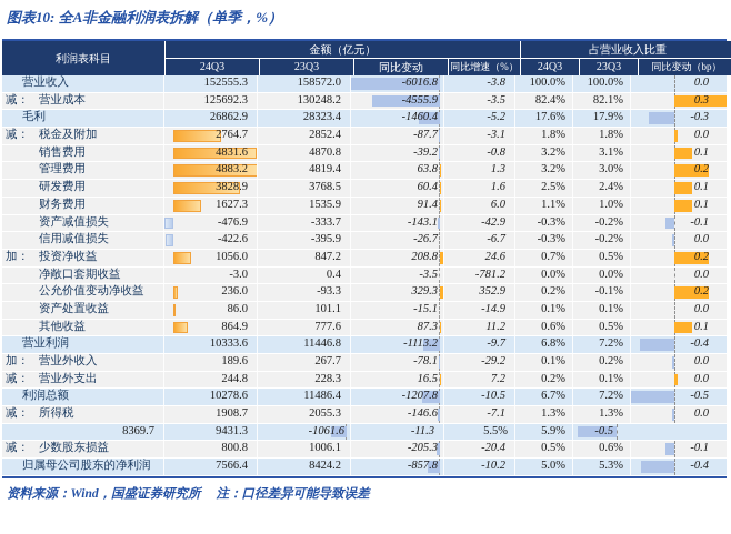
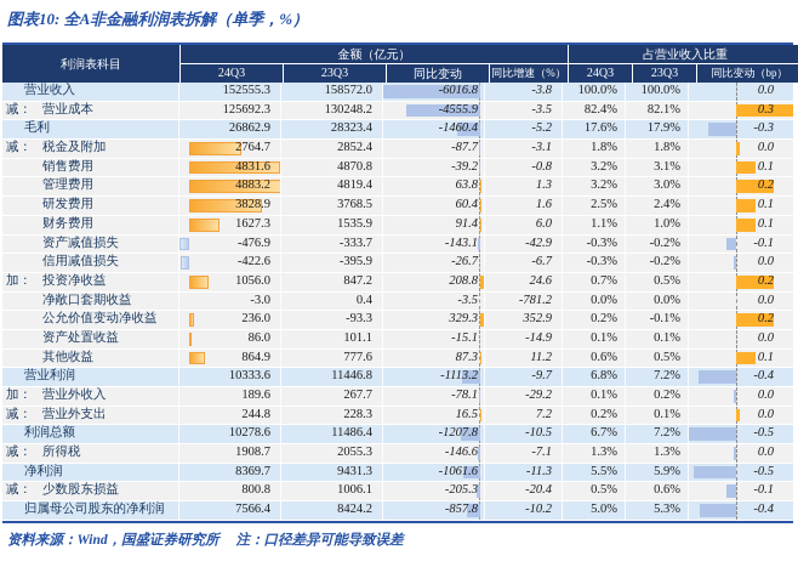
  图表10: 全A非金融利润表拆解（单季，%）
  利润表科目
  金额（亿元）
  占营业收入比重
  24Q3
  23Q3
  同比变动
  同比增速（%）
  24Q3
  23Q3
  同比变动（bp）
  营业收入
  152555.3
  158572.0
  -6016.8
  -3.8
  100.0%
  100.0%
  0.0
  减：
  营业成本
  125692.3
  130248.2
  -4555.9
  -3.5
  82.4%
  82.1%
  0.3
  毛利
  26862.9
  28323.4
  -1460.4
  -5.2
  17.6%
  17.9%
  -0.3
  减：
  税金及附加
  2764.7
  2852.4
  -87.7
  -3.1
  1.8%
  1.8%
  0.0
  销售费用
  4831.6
  4870.8
  -39.2
  -0.8
  3.2%
  3.1%
  0.1
  管理费用
  4883.2
  4819.4
  63.8
  1.3
  3.2%
  3.0%
  0.2
  研发费用
  3828.9
  3768.5
  60.4
  1.6
  2.5%
  2.4%
  0.1
  财务费用
  1627.3
  1535.9
  91.4
  6.0
  1.1%
  1.0%
  0.1
  资产减值损失
  -476.9
  -333.7
  -143.1
  -42.9
  -0.3%
  -0.2%
  -0.1
  信用减值损失
  -422.6
  -395.9
  -26.7
  -6.7
  -0.3%
  -0.2%
  0.0
  加：
  投资净收益
  1056.0
  847.2
  208.8
  24.6
  0.7%
  0.5%
  0.2
  净敞口套期收益
  -3.0
  0.4
  -3.5
  -781.2
  0.0%
  0.0%
  0.0
  公允价值变动净收益
  236.0
  -93.3
  329.3
  352.9
  0.2%
  -0.1%
  0.2
  资产处置收益
  86.0
  101.1
  -15.1
  -14.9
  0.1%
  0.1%
  0.0
  其他收益
  864.9
  777.6
  87.3
  11.2
  0.6%
  0.5%
  0.1
  营业利润
  10333.6
  11446.8
  -1113.2
  -9.7
  6.8%
  7.2%
  -0.4
  加：
  营业外收入
  189.6
  267.7
  -78.1
  -29.2
  0.1%
  0.2%
  0.0
  减：
  营业外支出
  244.8
  228.3
  16.5
  7.2
  0.2%
  0.1%
  0.0
  利润总额
  10278.6
  11486.4
  -1207.8
  -10.5
  6.7%
  7.2%
  -0.5
  减：
  所得税
  1908.7
  2055.3
  -146.6
  -7.1
  1.3%
  1.3%
  0.0
+ 净利润
  8369.7
  9431.3
  -1061.6
  -11.3
  5.5%
  5.9%
  -0.5
  减：
  少数股东损益
  800.8
  1006.1
  -205.3
  -20.4
  0.5%
  0.6%
  -0.1
  归属母公司股东的净利润
  7566.4
  8424.2
  -857.8
  -10.2
  5.0%
  5.3%
  -0.4
  资料来源：Wind，国盛证券研究所 注：口径差异可能导致误差
